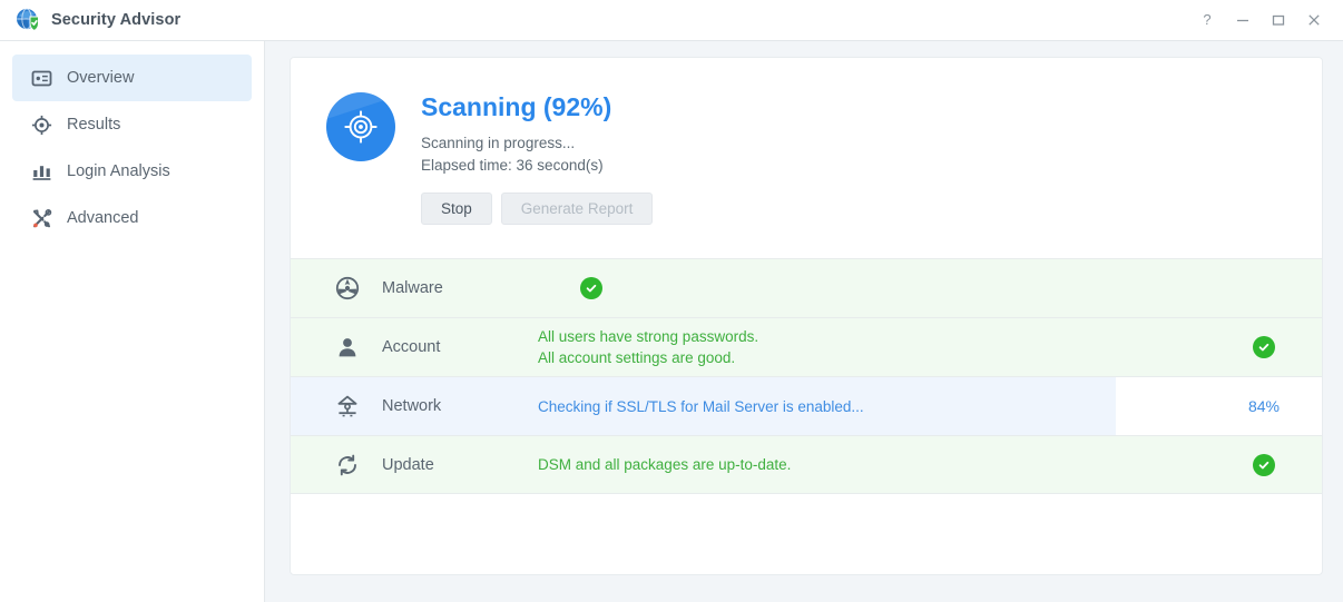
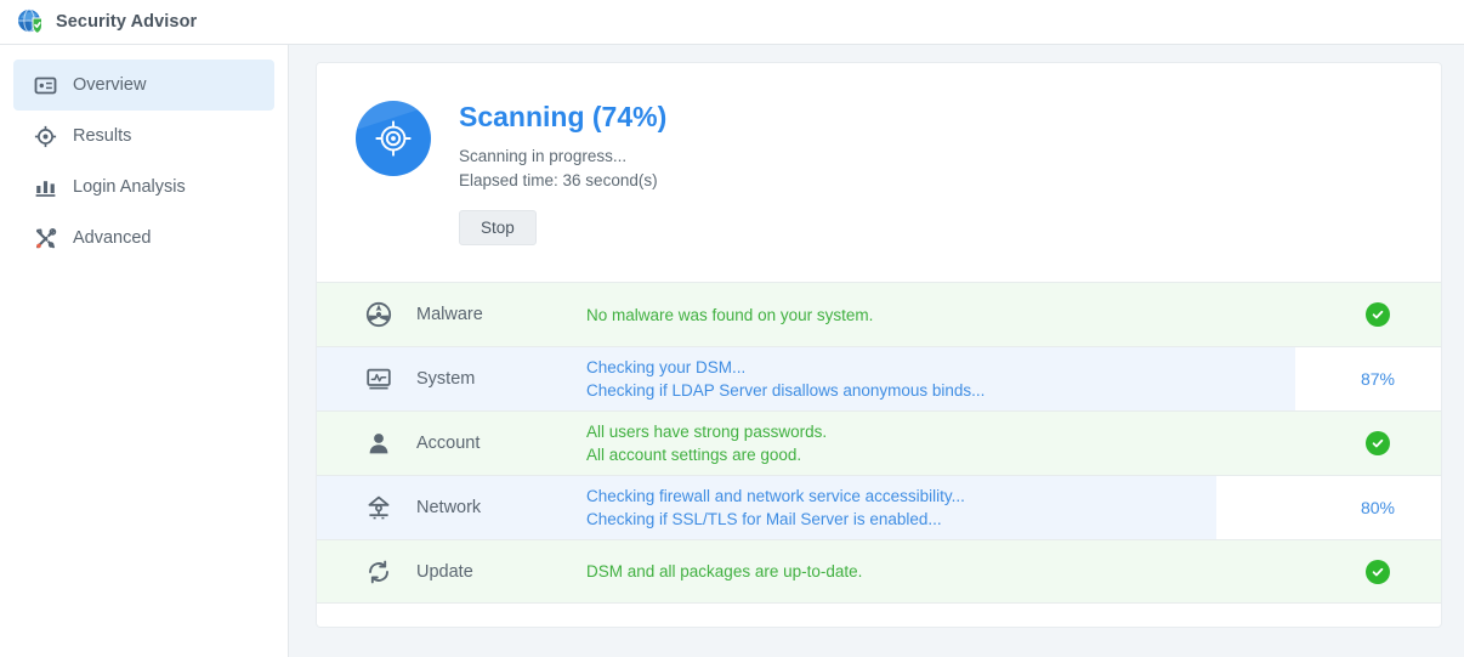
  Security Advisor
- ?
  Overview
  Results
  Login Analysis
  Advanced
- Scanning (92%)
+ Scanning (74%)
  Scanning in progress...
  Elapsed time: 36 second(s)
  Stop
- Generate Report
  Malware
+ No malware was found on your system.
+ System
+ Checking your DSM...
+ Checking if LDAP Server disallows anonymous binds...
+ 87%
  Account
  All users have strong passwords.
  All account settings are good.
  Network
+ Checking firewall and network service accessibility...
  Checking if SSL/TLS for Mail Server is enabled...
- 84%
+ 80%
  Update
  DSM and all packages are up-to-date.
